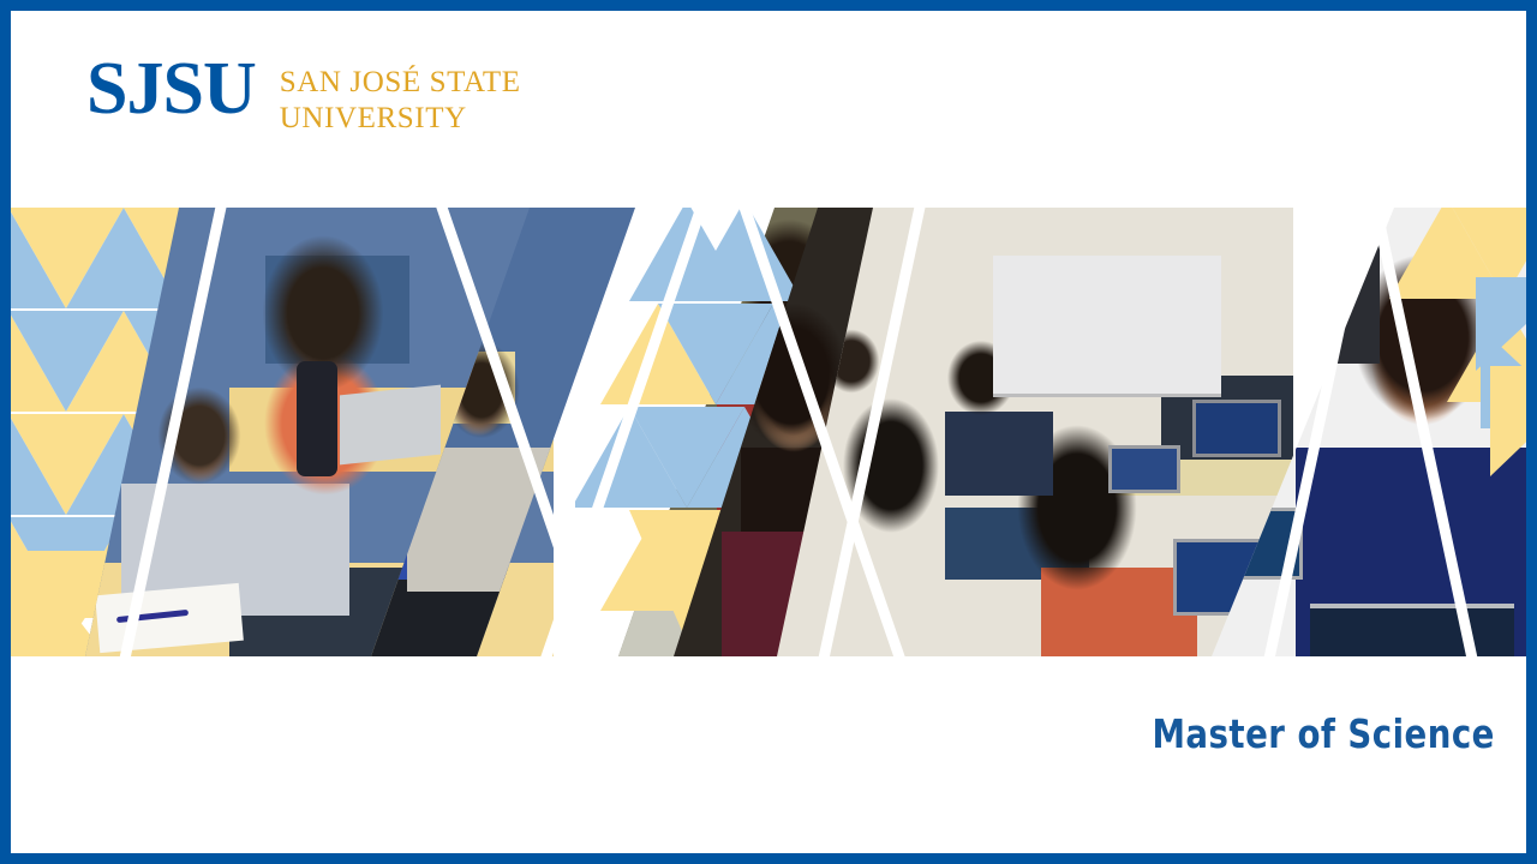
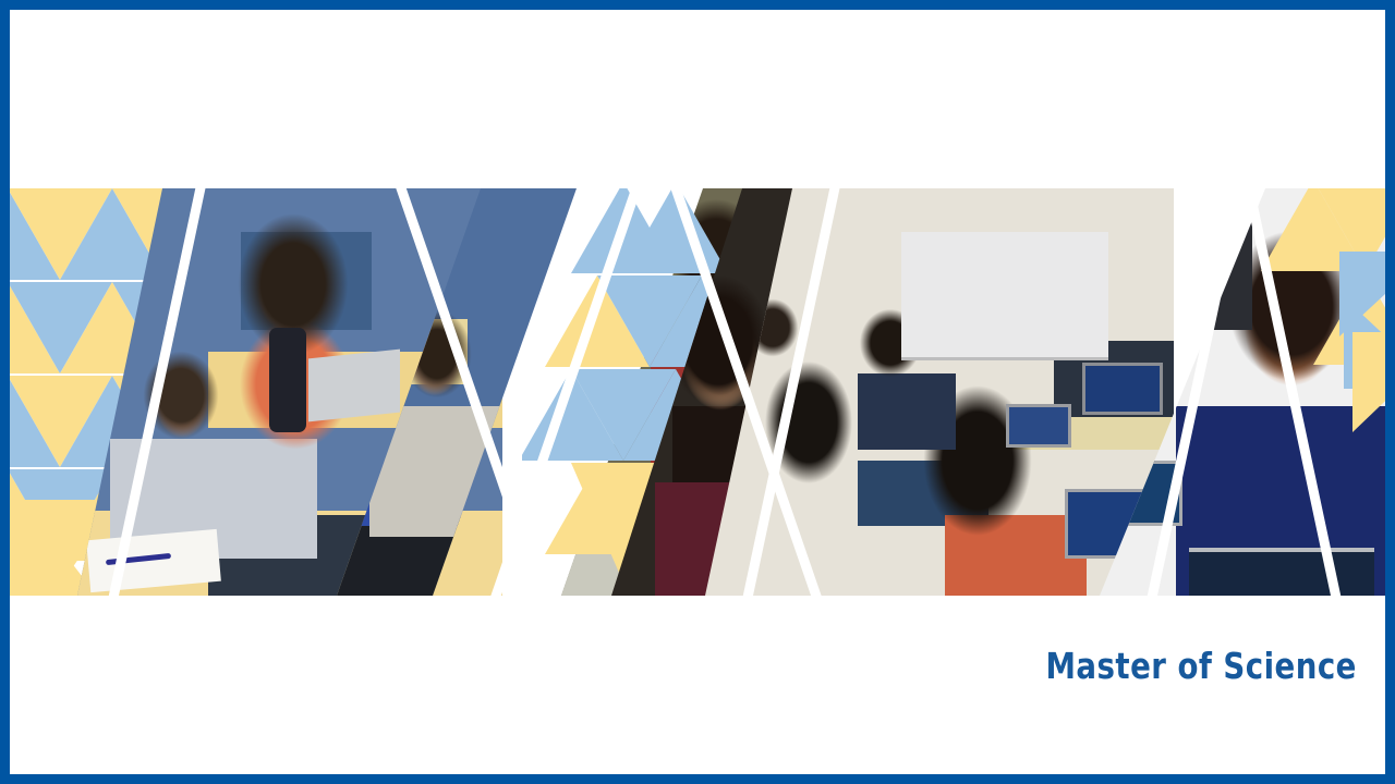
- SJSU
- SAN JOSÉ STATE
- UNIVERSITY
  Master of Science
